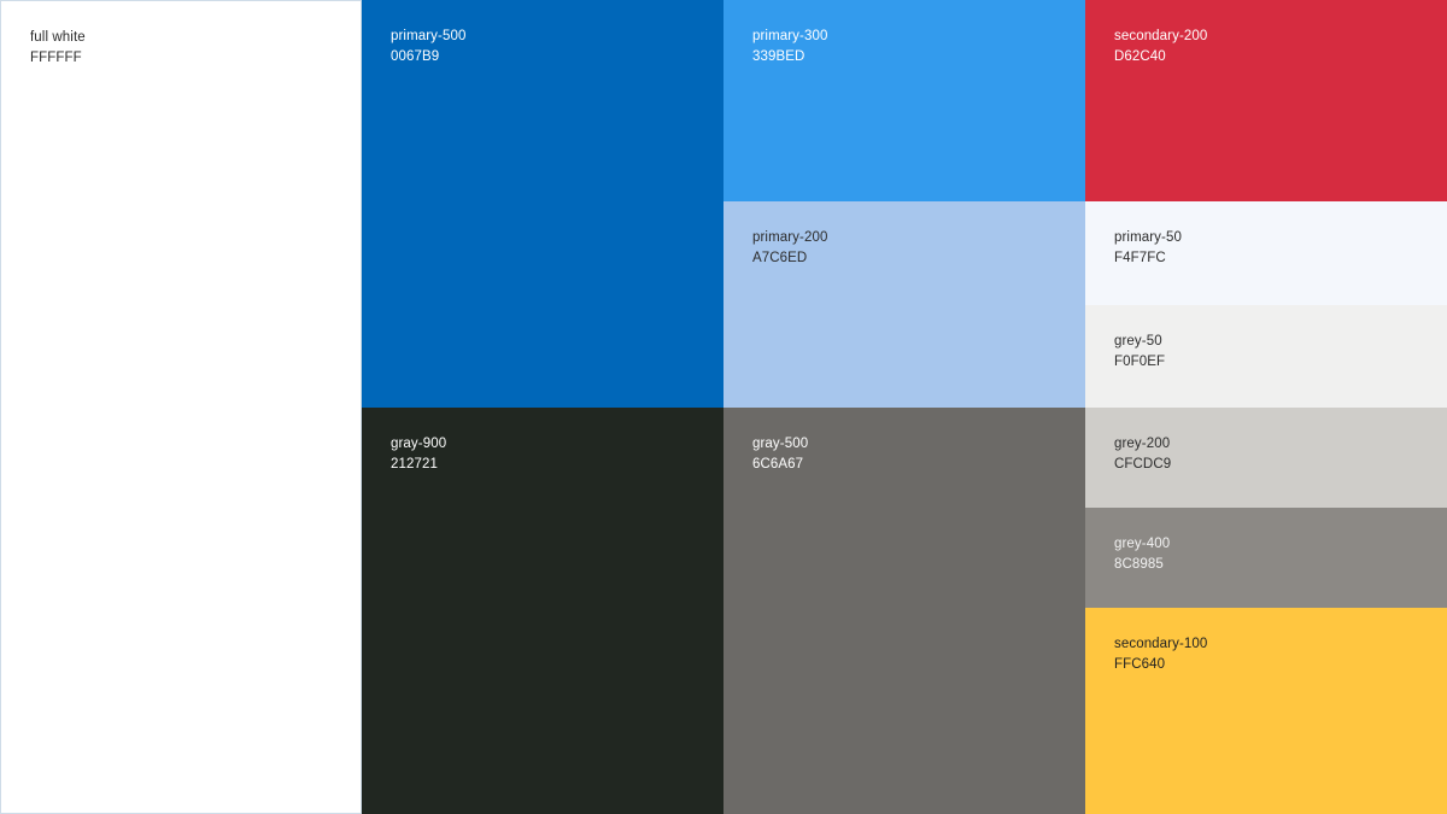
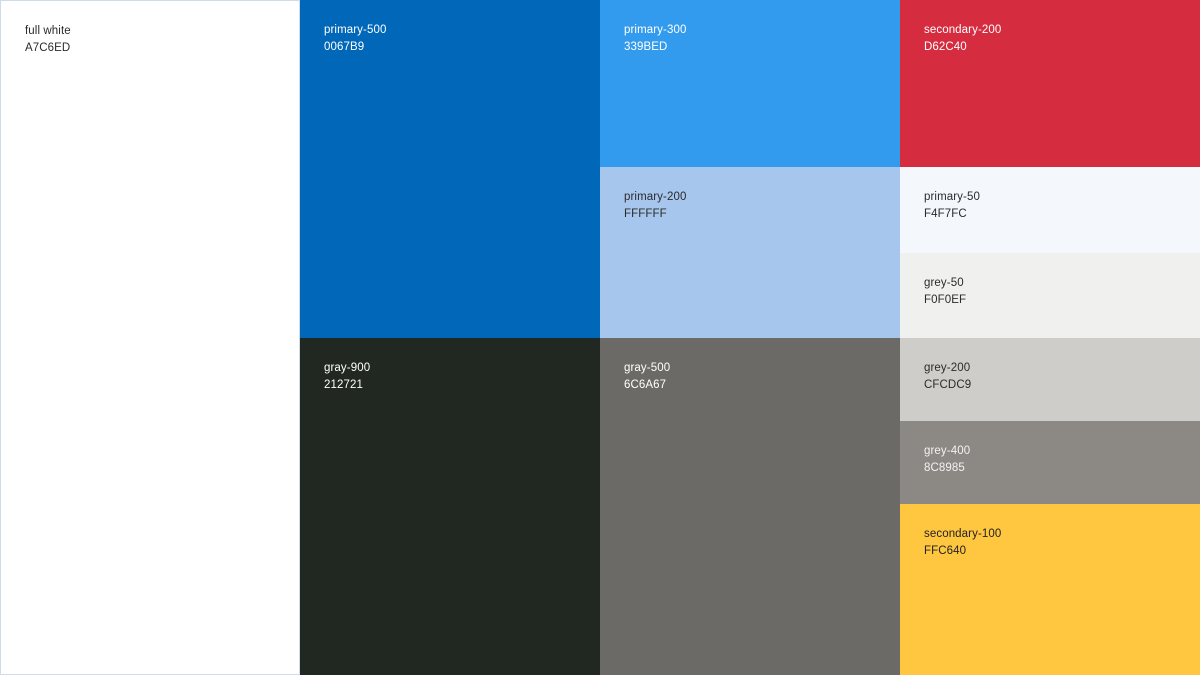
  full white
- FFFFFF
+ A7C6ED
  primary-500
  0067B9
  primary-300
  339BED
  secondary-200
  D62C40
  primary-200
- A7C6ED
+ FFFFFF
  primary-50
  F4F7FC
  grey-50
  F0F0EF
  gray-900
  212721
  gray-500
  6C6A67
  grey-200
  CFCDC9
  grey-400
  8C8985
  secondary-100
  FFC640
